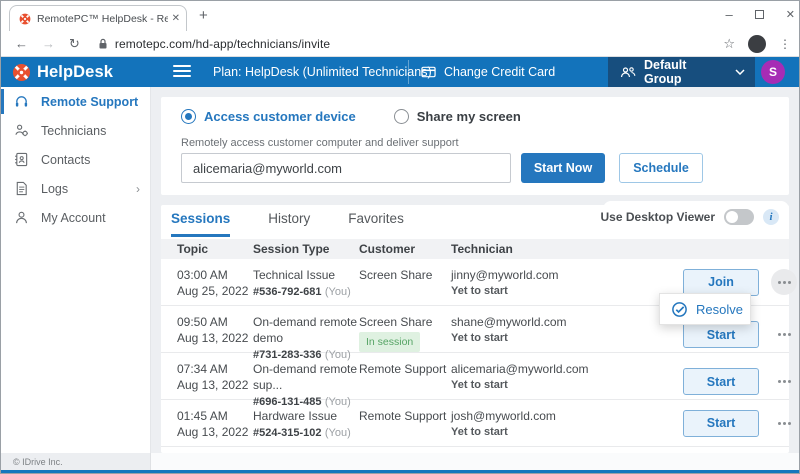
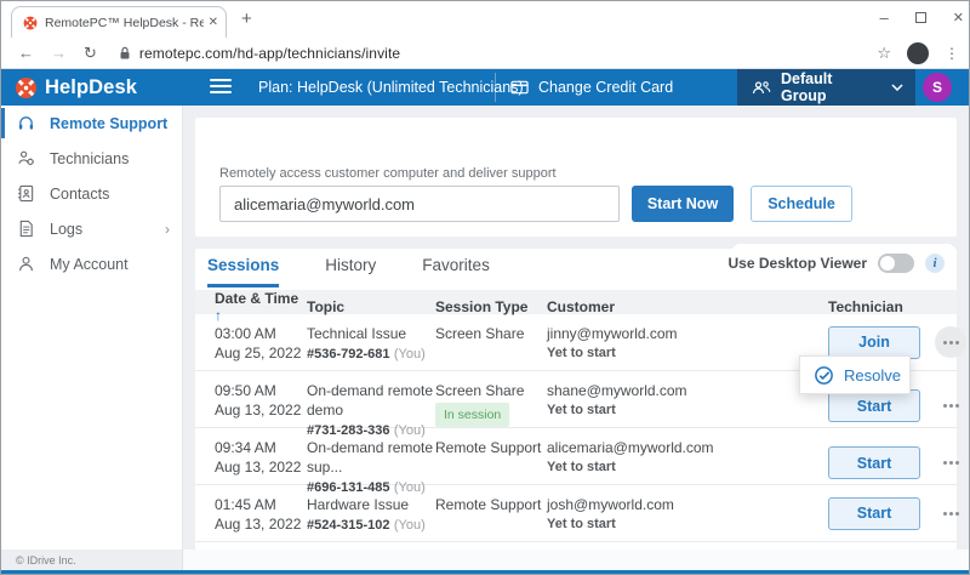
  RemotePC™ HelpDesk - Re
  ✕
  +
  –
  ✕
  ←
  →
  ↻
  remotepc.com/hd-app/technicians/invite
  ☆
  ⋮
  HelpDesk
  Plan: HelpDesk (Unlimited Technicians)
  Change Credit Card
  Default Group
  S
  Remote Support
  Technicians
  Contacts
  Logs
  ›
  My Account
- Access customer device
- Share my screen
  Remotely access customer computer and deliver support
  alicemaria@myworld.com
  Start Now
  Schedule
  Sessions
  History
  Favorites
  Use Desktop Viewer
  i
+ Date & Time ↑
  Topic
  Session Type
  Customer
  Technician
  03:00 AM
  Aug 25, 2022
  Technical Issue
  #536-792-681 (You)
  Screen Share
  jinny@myworld.com
  Yet to start
  Join
  09:50 AM
  Aug 13, 2022
  On-demand remote demo
  #731-283-336 (You)
  Screen Share
  In session
  shane@myworld.com
  Yet to start
  Start
- 07:34 AM
+ 09:34 AM
  Aug 13, 2022
  On-demand remote sup...
  #696-131-485 (You)
  Remote Support
  alicemaria@myworld.com
  Yet to start
  Start
  01:45 AM
  Aug 13, 2022
  Hardware Issue
  #524-315-102 (You)
  Remote Support
  josh@myworld.com
  Yet to start
  Start
  Resolve
  © IDrive Inc.
